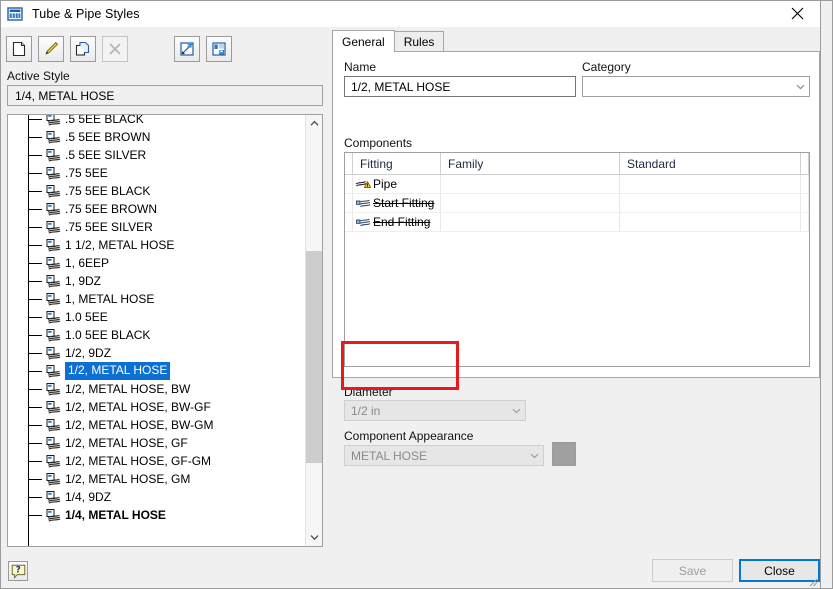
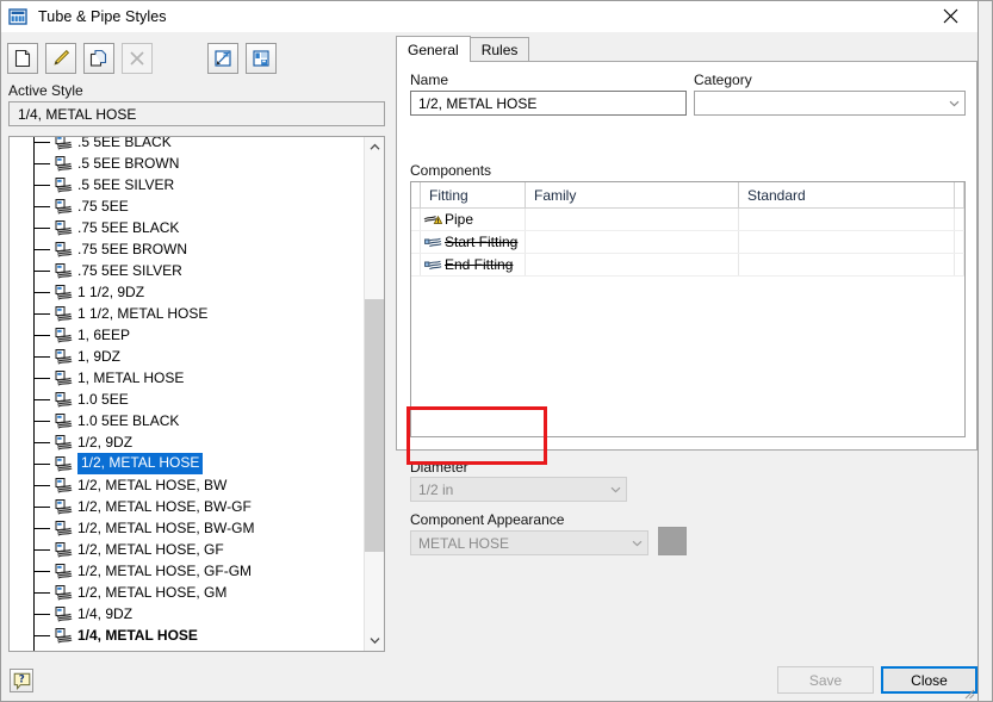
  Tube & Pipe Styles
  Active Style
  1/4, METAL HOSE
  .5 5EE BLACK
  .5 5EE BROWN
  .5 5EE SILVER
  .75 5EE
  .75 5EE BLACK
  .75 5EE BROWN
  .75 5EE SILVER
+ 1 1/2, 9DZ
  1 1/2, METAL HOSE
  1, 6EEP
  1, 9DZ
  1, METAL HOSE
  1.0 5EE
  1.0 5EE BLACK
  1/2, 9DZ
  1/2, METAL HOSE
  1/2, METAL HOSE, BW
  1/2, METAL HOSE, BW-GF
  1/2, METAL HOSE, BW-GM
  1/2, METAL HOSE, GF
  1/2, METAL HOSE, GF-GM
  1/2, METAL HOSE, GM
  1/4, 9DZ
  1/4, METAL HOSE
  General
  Rules
  Name
  1/2, METAL HOSE
  Category
  Components
  Fitting
  Family
  Standard
  Pipe
  Start Fitting
  End Fitting
  Diameter
  1/2 in
  Component Appearance
  METAL HOSE
  ?
  Save
  Close
